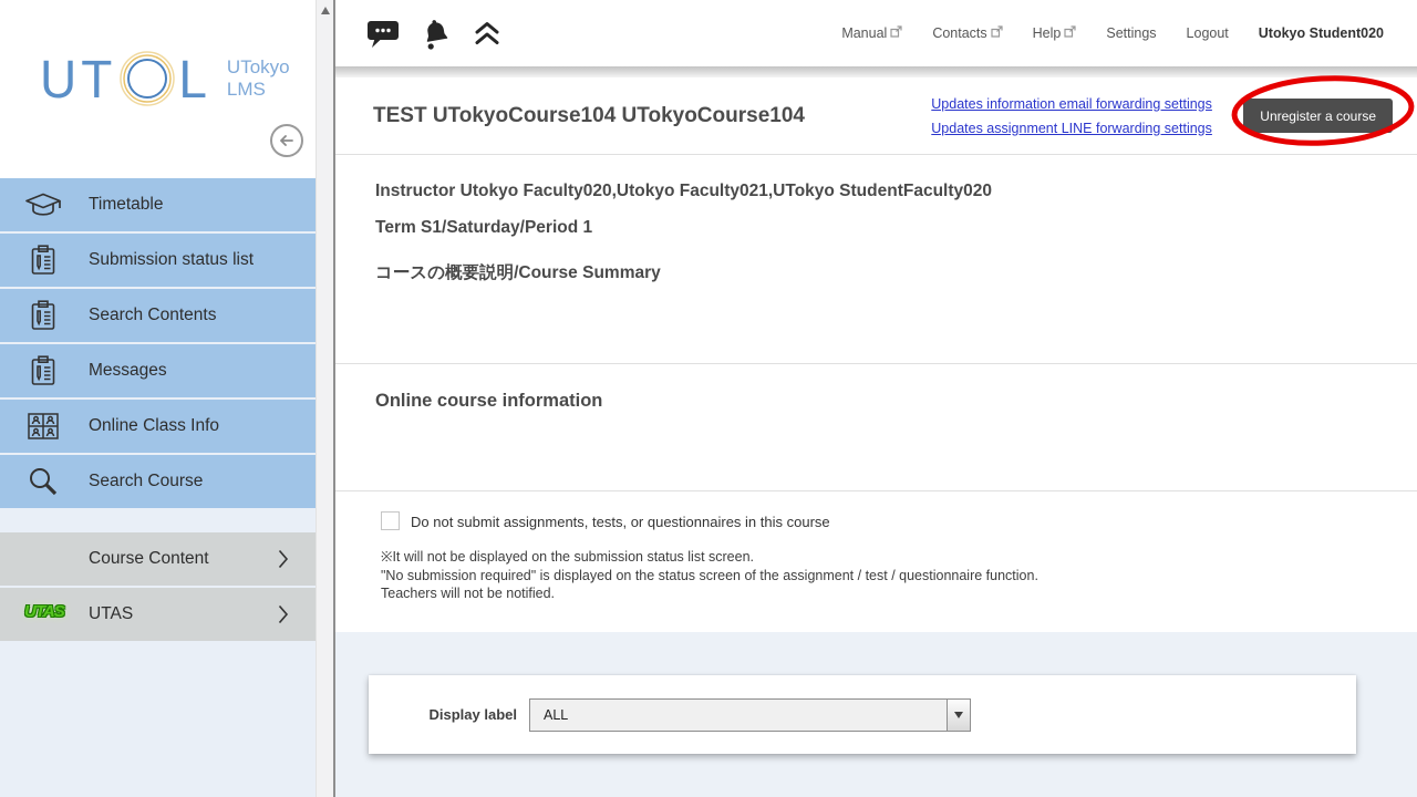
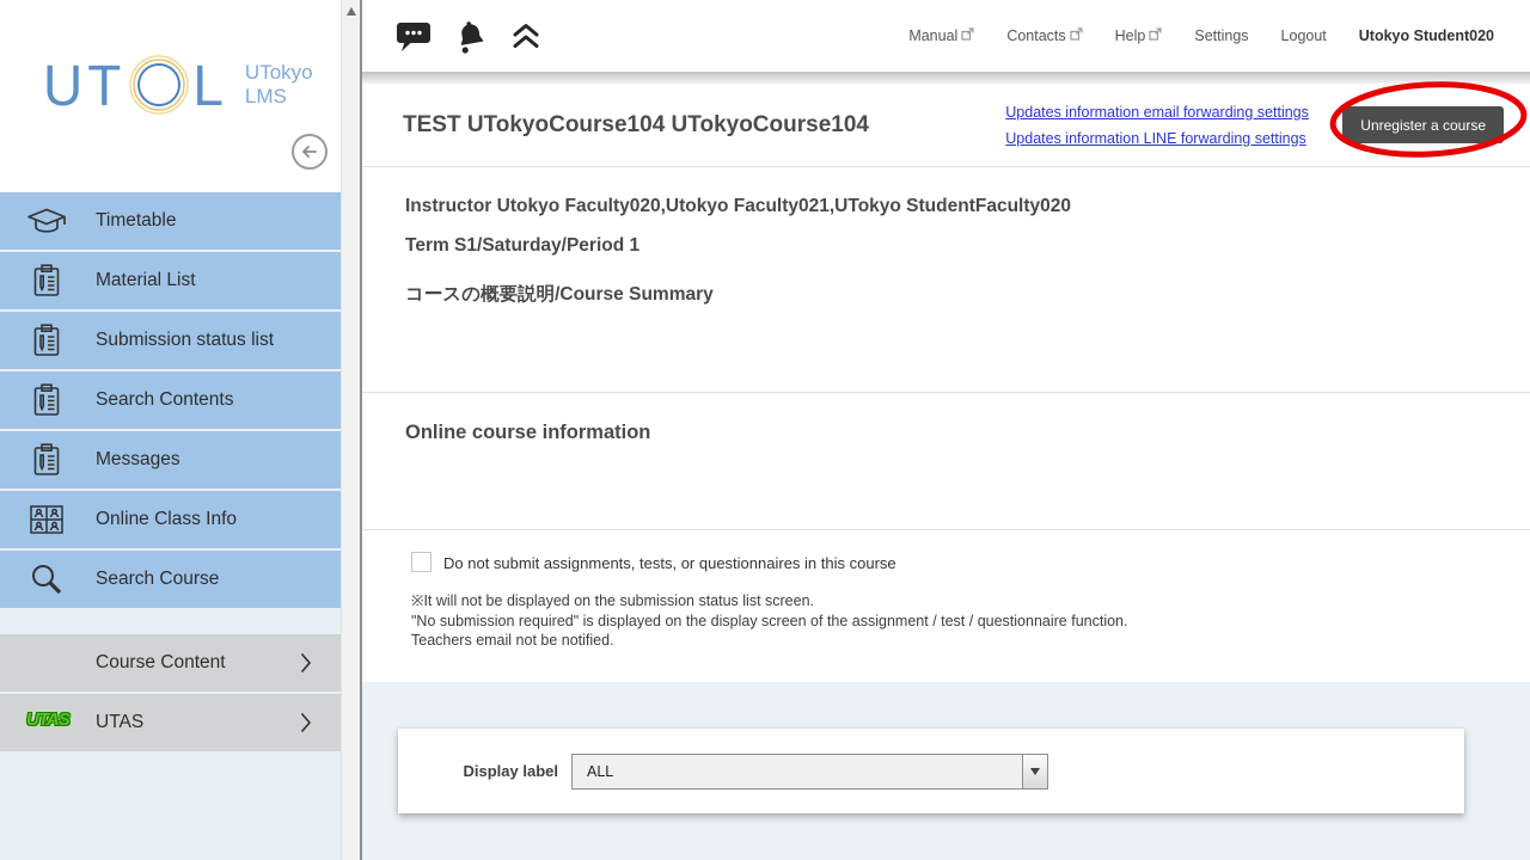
  UT
  L
  UTokyo
  LMS
  Timetable
+ Material List
  Submission status list
  Search Contents
  Messages
  Online Class Info
  Search Course
  Course Content
  UTAS
  UTAS
  Manual
  Contacts
  Help
  Settings
  Logout
  Utokyo Student020
  TEST UTokyoCourse104 UTokyoCourse104
  Updates information email forwarding settings
- Updates assignment LINE forwarding settings
+ Updates information LINE forwarding settings
  Unregister a course
  Instructor Utokyo Faculty020,Utokyo Faculty021,UTokyo StudentFaculty020
  Term S1/Saturday/Period 1
  コースの概要説明/Course Summary
  Online course information
  Do not submit assignments, tests, or questionnaires in this course
  ※It will not be displayed on the submission status list screen.
- "No submission required" is displayed on the status screen of the assignment / test / questionnaire function.
+ "No submission required" is displayed on the display screen of the assignment / test / questionnaire function.
- Teachers will not be notified.
+ Teachers email not be notified.
  Display label
  ALL
